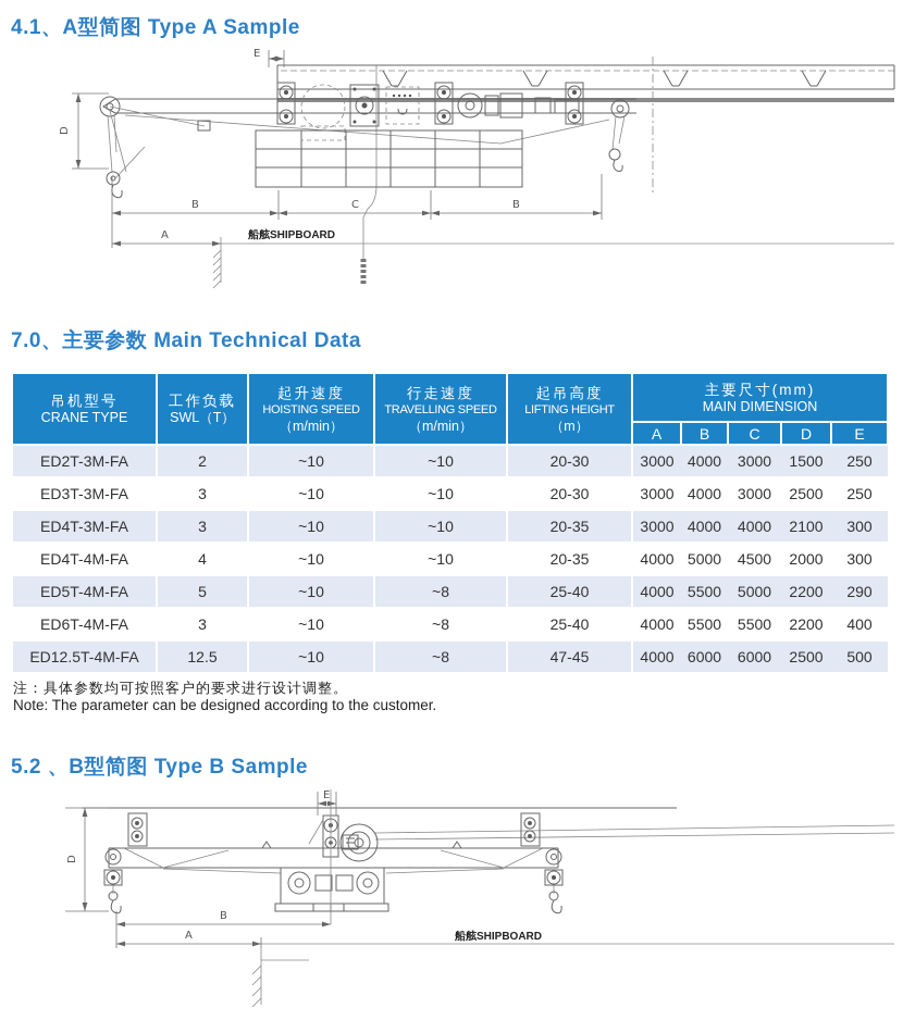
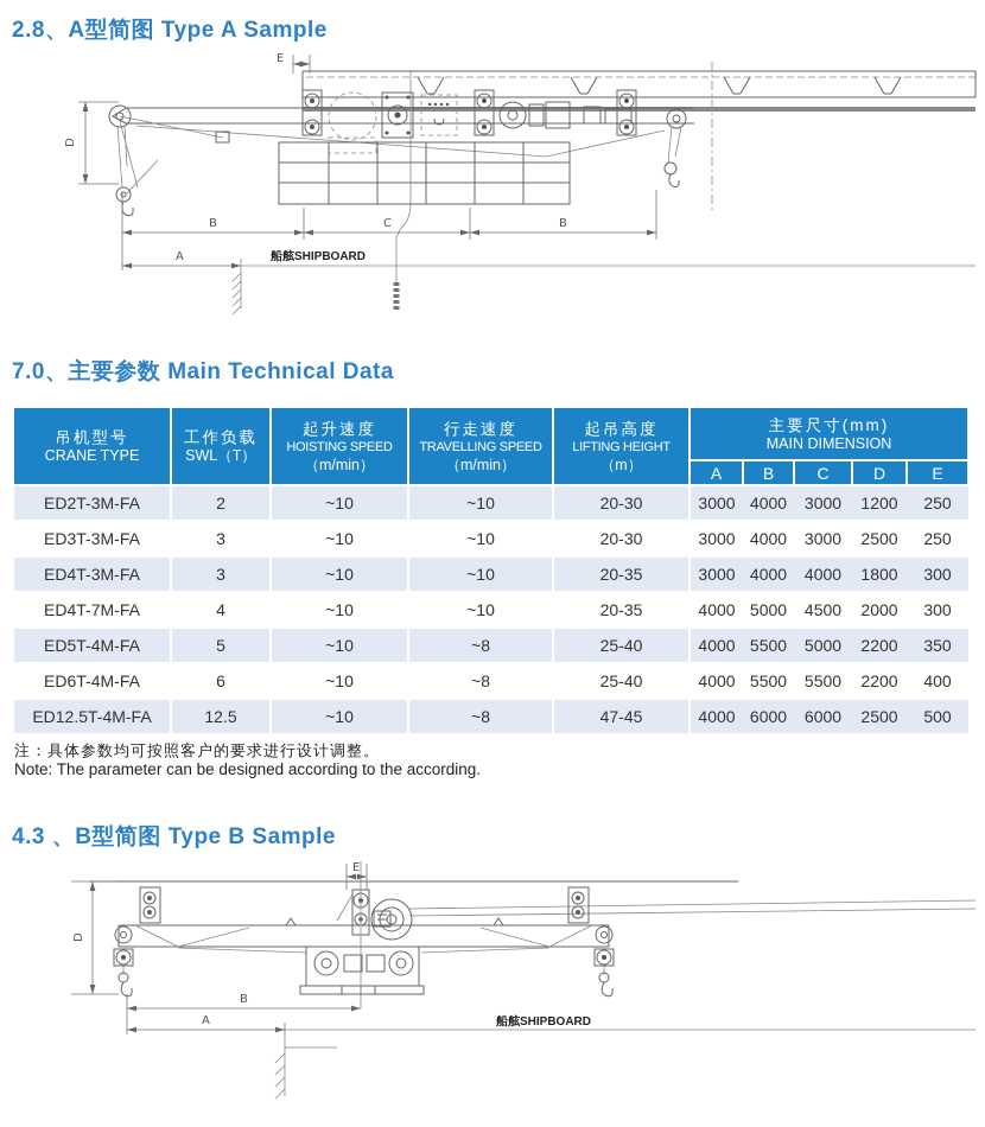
- 4.1、A型简图 Type A Sample
+ 2.8、A型简图 Type A Sample
  E
  B
  C
  B
  A
  船舷SHIPBOARD
  7.0、主要参数 Main Technical Data
  吊机型号 CRANE TYPE	工作负载 SWL（T）	起升速度 HOISTING SPEED （m/min）	行走速度 TRAVELLING SPEED （m/min）	起吊高度 LIFTING HEIGHT （m）	主要尺寸(mm) MAIN DIMENSION
  A	B	C	D	E
- ED2T-3M-FA	2	~10	~10	20-30	3000	4000	3000	1500	250
+ ED2T-3M-FA	2	~10	~10	20-30	3000	4000	3000	1200	250
  ED3T-3M-FA	3	~10	~10	20-30	3000	4000	3000	2500	250
- ED4T-3M-FA	3	~10	~10	20-35	3000	4000	4000	2100	300
+ ED4T-3M-FA	3	~10	~10	20-35	3000	4000	4000	1800	300
- ED4T-4M-FA	4	~10	~10	20-35	4000	5000	4500	2000	300
+ ED4T-7M-FA	4	~10	~10	20-35	4000	5000	4500	2000	300
- ED5T-4M-FA	5	~10	~8	25-40	4000	5500	5000	2200	290
+ ED5T-4M-FA	5	~10	~8	25-40	4000	5500	5000	2200	350
- ED6T-4M-FA	3	~10	~8	25-40	4000	5500	5500	2200	400
+ ED6T-4M-FA	6	~10	~8	25-40	4000	5500	5500	2200	400
  ED12.5T-4M-FA	12.5	~10	~8	47-45	4000	6000	6000	2500	500
  注：具体参数均可按照客户的要求进行设计调整。
- Note: The parameter can be designed according to the customer.
+ Note: The parameter can be designed according to the according.
- 5.2 、B型简图 Type B Sample
+ 4.3 、B型简图 Type B Sample
  E
  B
  A
  船舷SHIPBOARD
